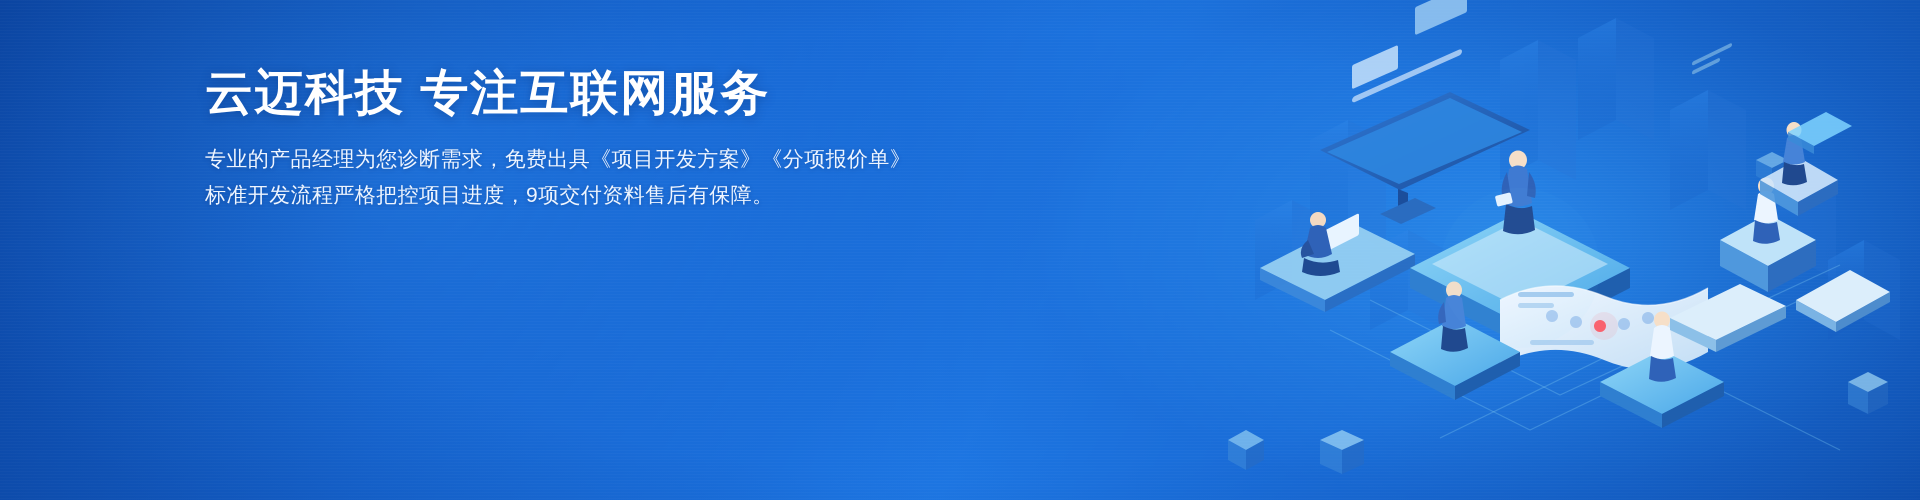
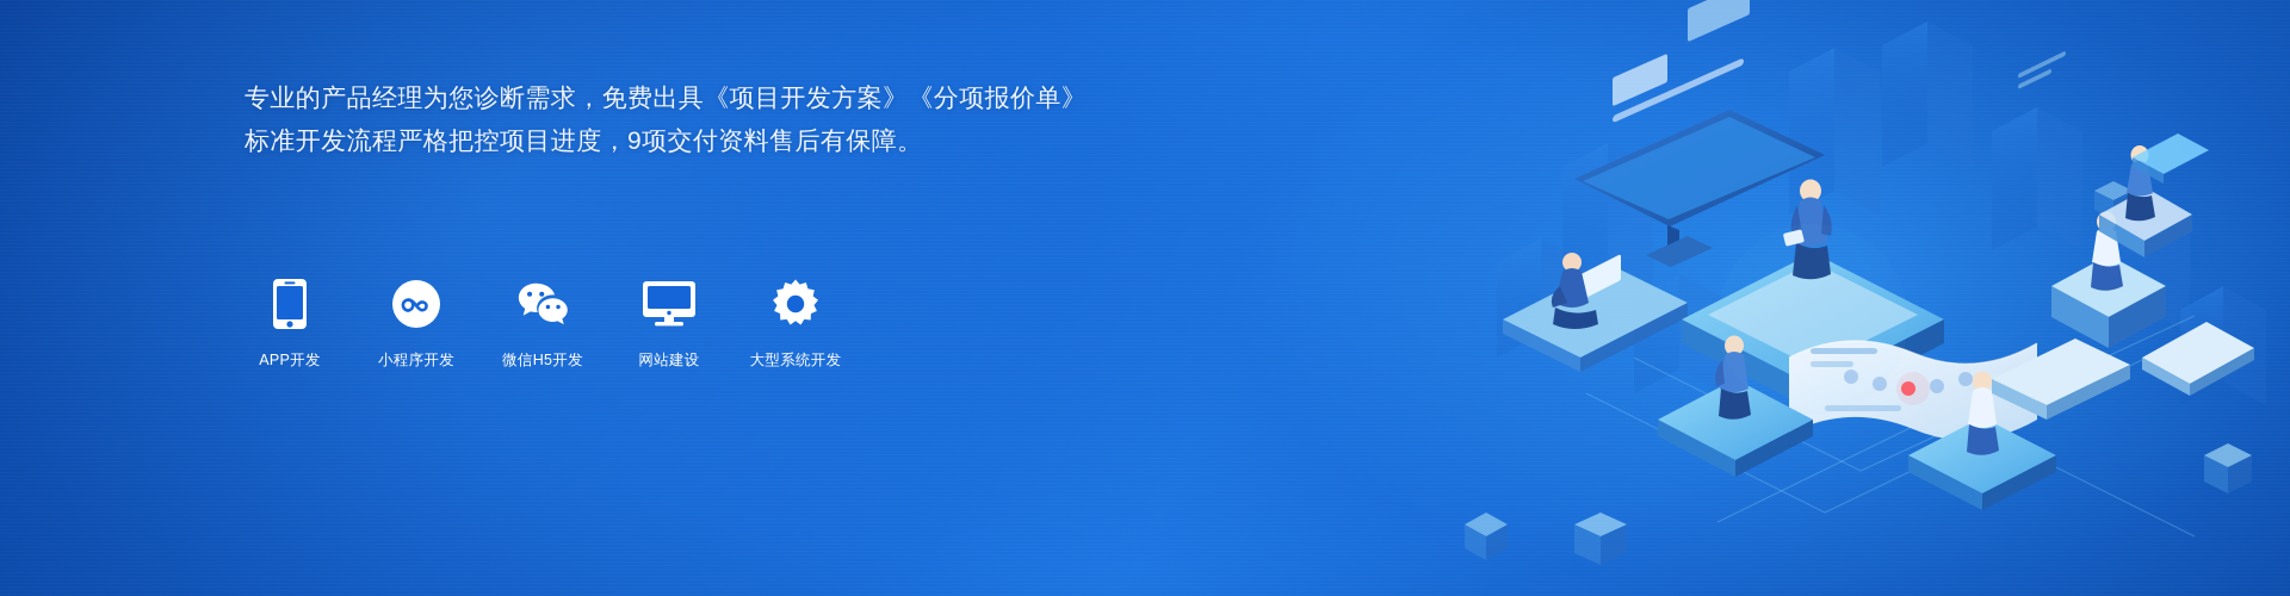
- 云迈科技 专注互联网服务
  专业的产品经理为您诊断需求，免费出具《项目开发方案》《分项报价单》
  标准开发流程严格把控项目进度，9项交付资料售后有保障。
+ APP开发
+ 小程序开发
+ 微信H5开发
+ 网站建设
+ 大型系统开发
